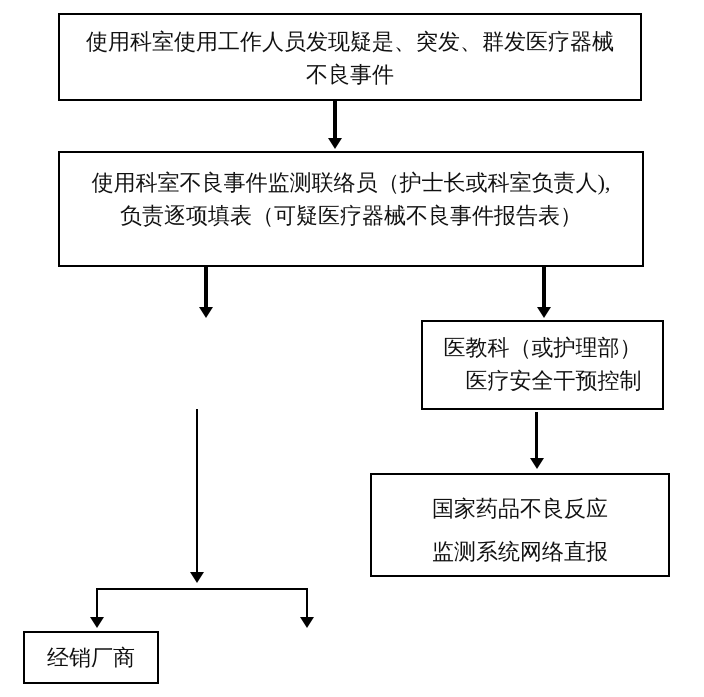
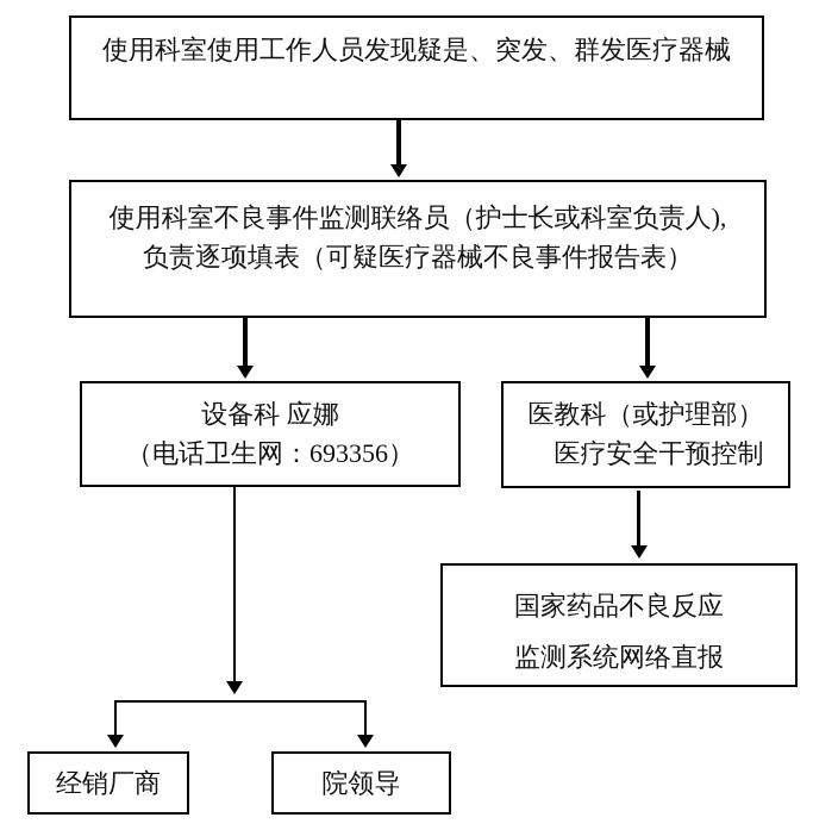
  使用科室使用工作人员发现疑是、突发、群发医疗器械
- 不良事件
  使用科室不良事件监测联络员（护士长或科室负责人),
  负责逐项填表（可疑医疗器械不良事件报告表）
+ 设备科 应娜
+ （电话卫生网：693356）
  医教科（或护理部）
  医疗安全干预控制
  国家药品不良反应
  监测系统网络直报
  经销厂商
+ 院领导
